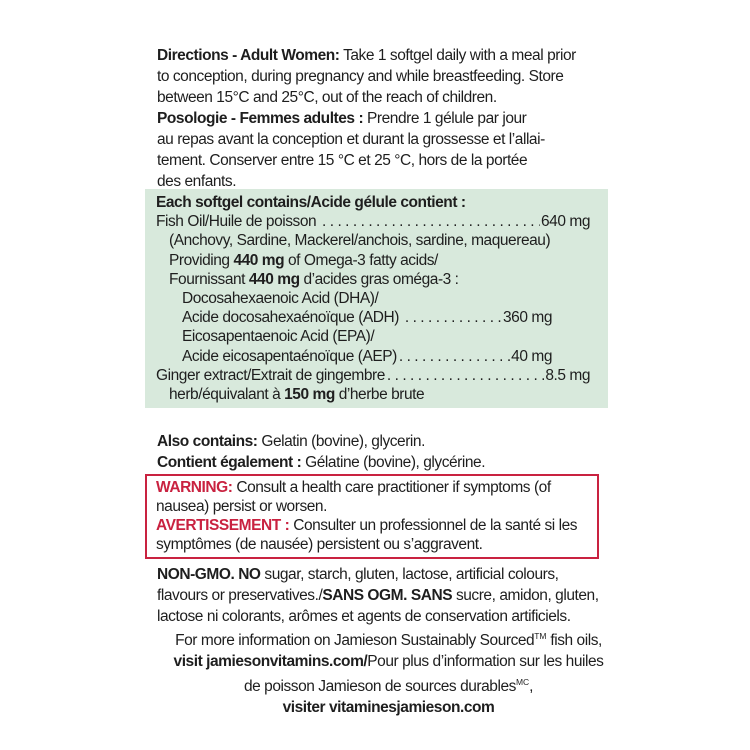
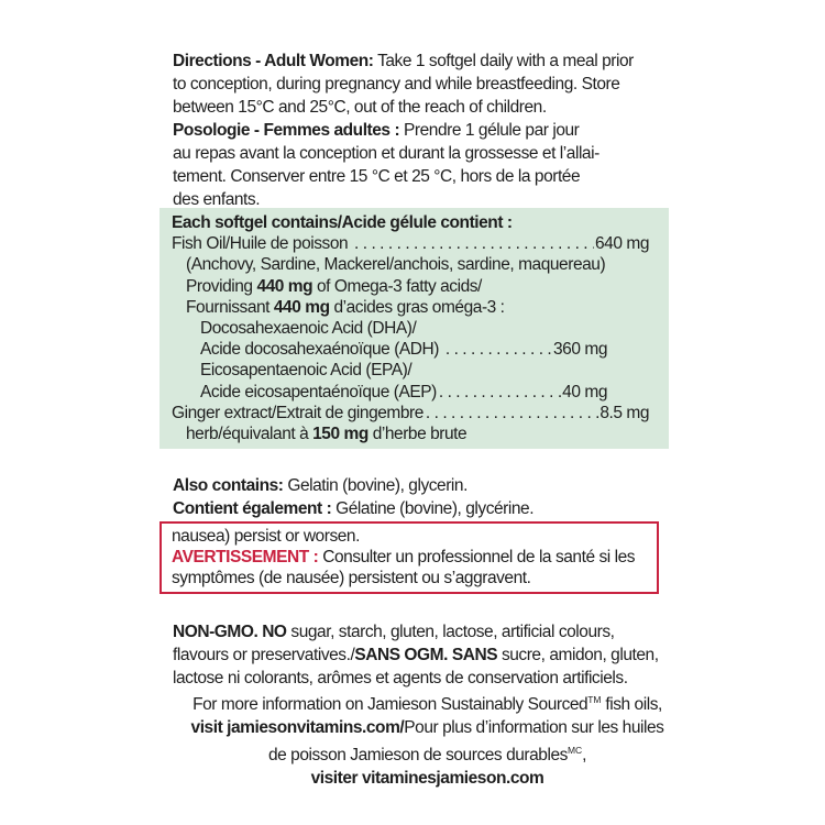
  Directions - Adult Women: Take 1 softgel daily with a meal prior
  to conception, during pregnancy and while breastfeeding. Store
  between 15°C and 25°C, out of the reach of children.
  Posologie - Femmes adultes : Prendre 1 gélule par jour
  au repas avant la conception et durant la grossesse et l’allai-
  tement. Conserver entre 15 °C et 25 °C, hors de la portée
  des enfants.
  Each softgel contains/Acide gélule contient :
  Fish Oil/Huile de poisson
  640 mg
  (Anchovy, Sardine, Mackerel/anchois, sardine, maquereau)
  Providing 440 mg of Omega-3 fatty acids/
  Fournissant 440 mg d’acides gras oméga-3 :
  Docosahexaenoic Acid (DHA)/
  Acide docosahexaénoïque (ADH)
  360 mg
  Eicosapentaenoic Acid (EPA)/
  Acide eicosapentaénoïque (AEP)
  40 mg
  Ginger extract/Extrait de gingembre
  8.5 mg
  herb/équivalant à 150 mg d’herbe brute
  Also contains: Gelatin (bovine), glycerin.
  Contient également : Gélatine (bovine), glycérine.
- WARNING: Consult a health care practitioner if symptoms (of
  nausea) persist or worsen.
  AVERTISSEMENT : Consulter un professionnel de la santé si les
  symptômes (de nausée) persistent ou s’aggravent.
  NON-GMO. NO sugar, starch, gluten, lactose, artificial colours,
  flavours or preservatives./SANS OGM. SANS sucre, amidon, gluten,
  lactose ni colorants, arômes et agents de conservation artificiels.
  For more information on Jamieson Sustainably SourcedTM fish oils,
  visit jamiesonvitamins.com/Pour plus d’information sur les huiles
  de poisson Jamieson de sources durablesMC,
  visiter vitaminesjamieson.com
